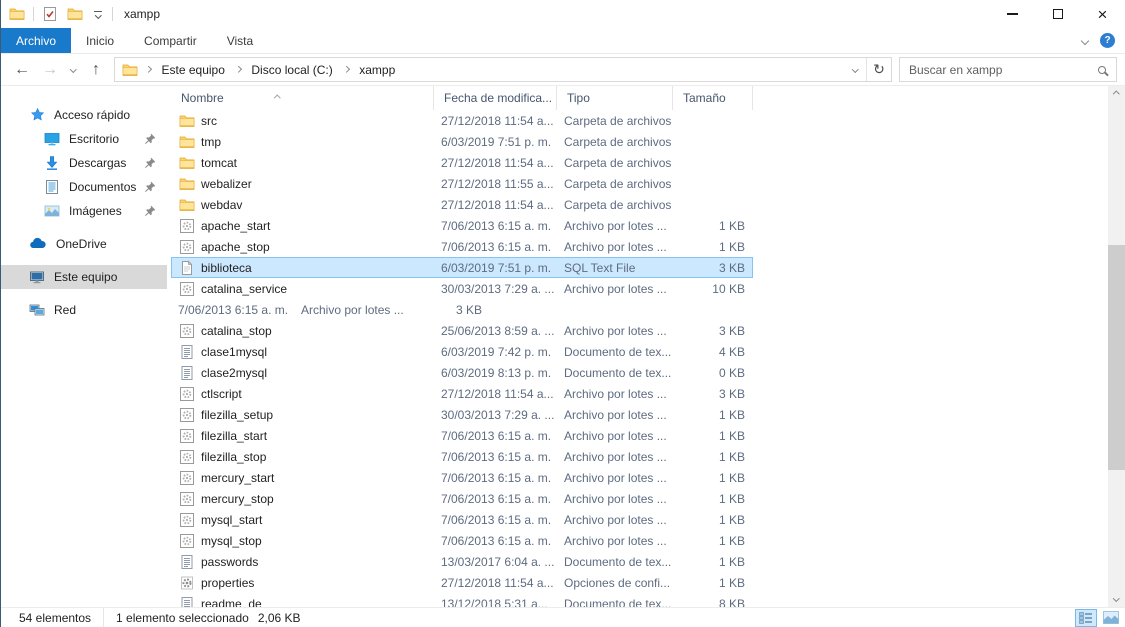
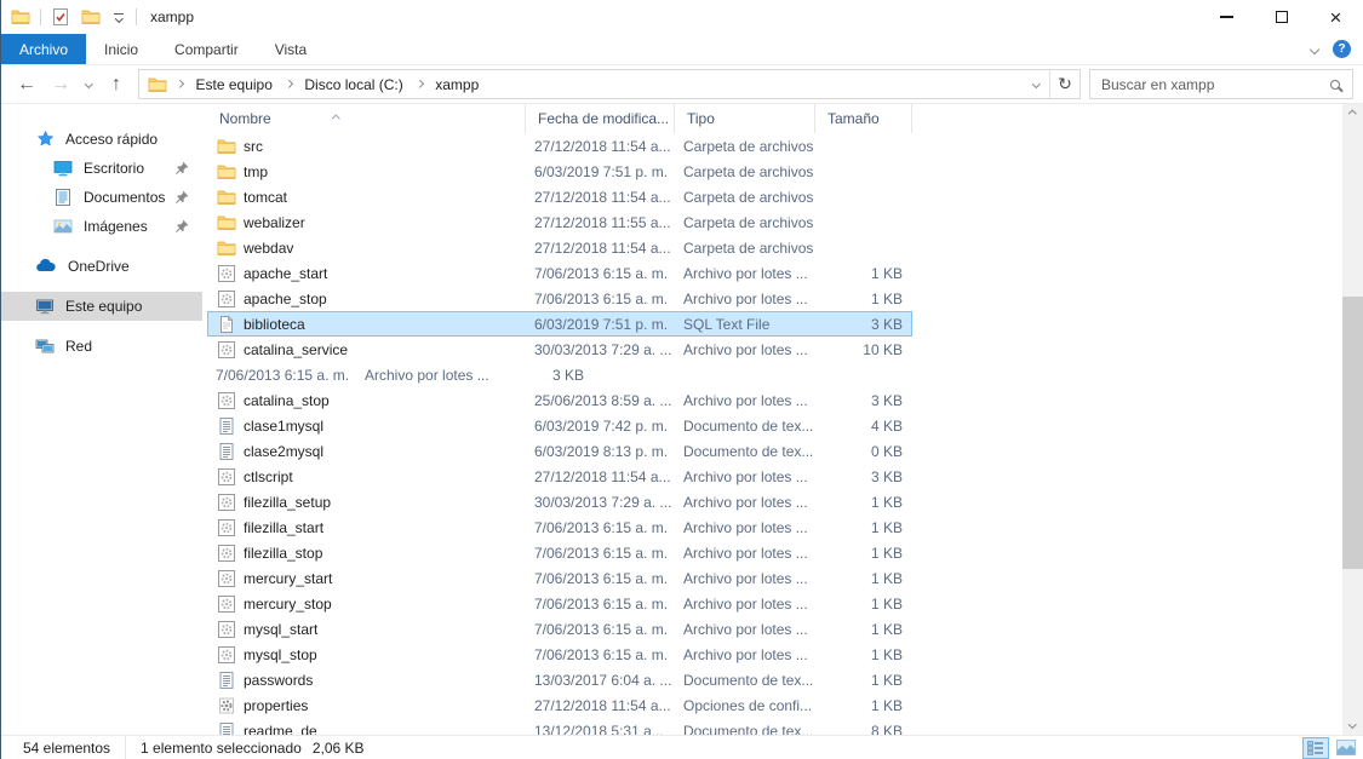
  xampp
  ×
  Archivo
  Inicio
  Compartir
  Vista
  ?
  ←
  →
  ↑
  Este equipo
  Disco local (C:)
  xampp
  ↻
  Buscar en xampp
  Acceso rápido
  Escritorio
- Descargas
  Documentos
  Imágenes
  OneDrive
  Este equipo
  Red
  Nombre
  Fecha de modifica...
  Tipo
  Tamaño
  src
  27/12/2018 11:54 a...
  Carpeta de archivos
  tmp
  6/03/2019 7:51 p. m.
  Carpeta de archivos
  tomcat
  27/12/2018 11:54 a...
  Carpeta de archivos
  webalizer
  27/12/2018 11:55 a...
  Carpeta de archivos
  webdav
  27/12/2018 11:54 a...
  Carpeta de archivos
  apache_start
  7/06/2013 6:15 a. m.
  Archivo por lotes ...
  1 KB
  apache_stop
  7/06/2013 6:15 a. m.
  Archivo por lotes ...
  1 KB
  biblioteca
  6/03/2019 7:51 p. m.
  SQL Text File
  3 KB
  catalina_service
  30/03/2013 7:29 a. ...
  Archivo por lotes ...
  10 KB
  7/06/2013 6:15 a. m.
  Archivo por lotes ...
  3 KB
  catalina_stop
  25/06/2013 8:59 a. ...
  Archivo por lotes ...
  3 KB
  clase1mysql
  6/03/2019 7:42 p. m.
  Documento de tex...
  4 KB
  clase2mysql
  6/03/2019 8:13 p. m.
  Documento de tex...
  0 KB
  ctlscript
  27/12/2018 11:54 a...
  Archivo por lotes ...
  3 KB
  filezilla_setup
  30/03/2013 7:29 a. ...
  Archivo por lotes ...
  1 KB
  filezilla_start
  7/06/2013 6:15 a. m.
  Archivo por lotes ...
  1 KB
  filezilla_stop
  7/06/2013 6:15 a. m.
  Archivo por lotes ...
  1 KB
  mercury_start
  7/06/2013 6:15 a. m.
  Archivo por lotes ...
  1 KB
  mercury_stop
  7/06/2013 6:15 a. m.
  Archivo por lotes ...
  1 KB
  mysql_start
  7/06/2013 6:15 a. m.
  Archivo por lotes ...
  1 KB
  mysql_stop
  7/06/2013 6:15 a. m.
  Archivo por lotes ...
  1 KB
  passwords
  13/03/2017 6:04 a. ...
  Documento de tex...
  1 KB
  properties
  27/12/2018 11:54 a...
  Opciones de confi...
  1 KB
  readme_de
  13/12/2018 5:31 a...
  Documento de tex...
  8 KB
  54 elementos
  1 elemento seleccionado
  2,06 KB
